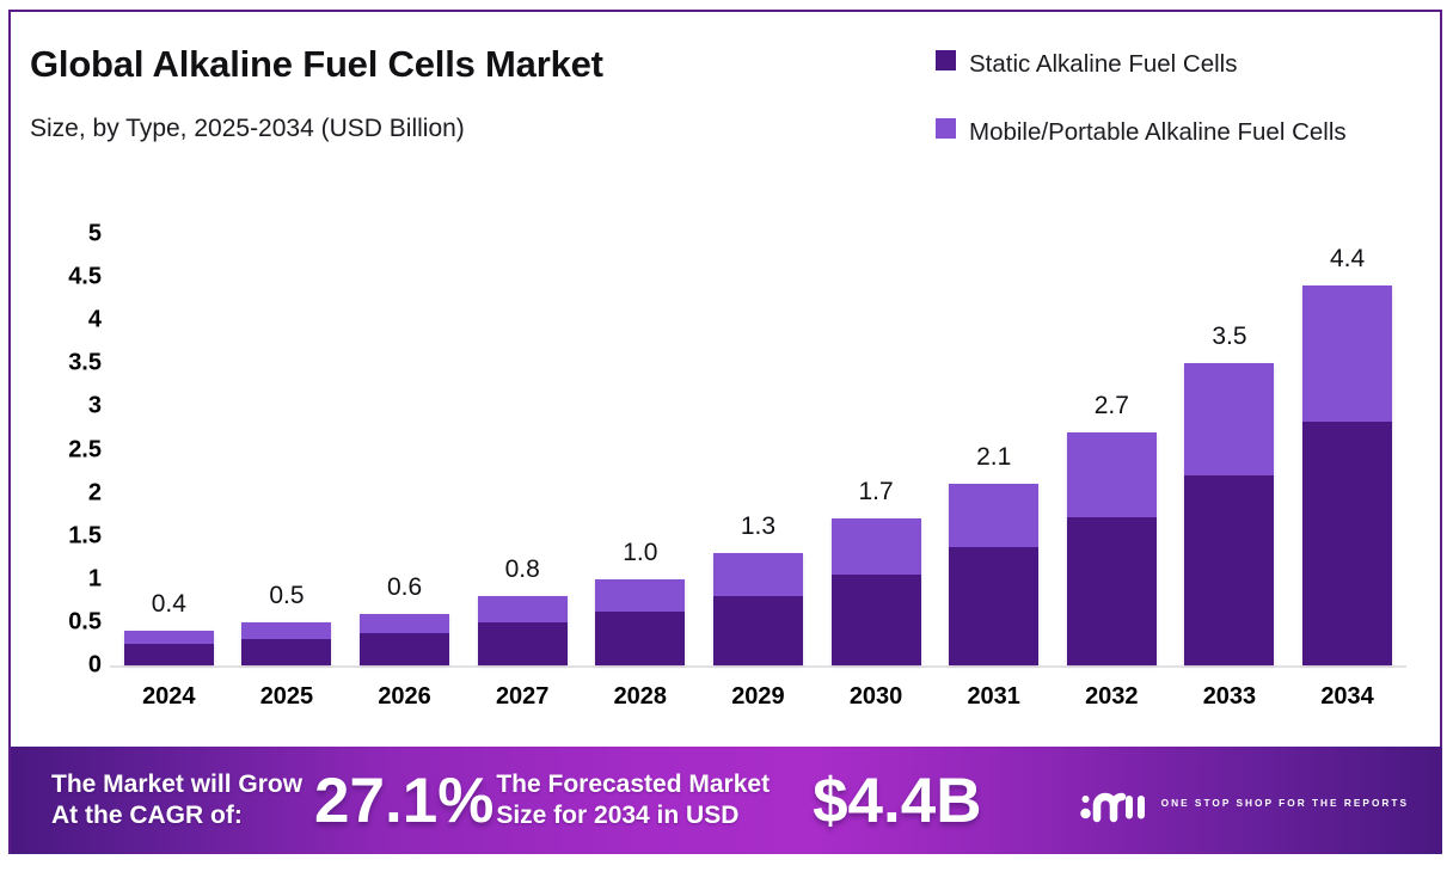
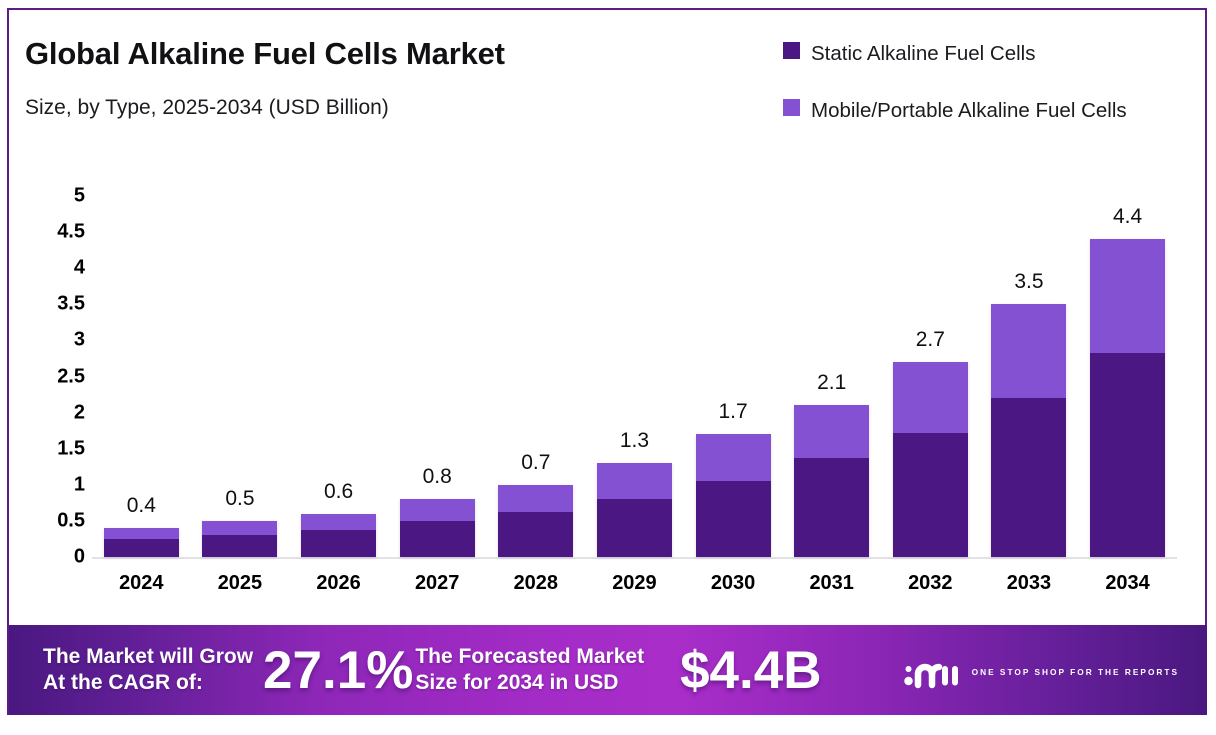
  Global Alkaline Fuel Cells Market
  Size, by Type, 2025-2034 (USD Billion)
  Static Alkaline Fuel Cells
  Mobile/Portable Alkaline Fuel Cells
  0
  0.5
  1
  1.5
  2
  2.5
  3
  3.5
  4
  4.5
  5
  0.4
  0.5
  0.6
  0.8
- 1.0
+ 0.7
  1.3
  1.7
  2.1
  2.7
  3.5
  4.4
  2024
  2025
  2026
  2027
  2028
  2029
  2030
  2031
  2032
  2033
  2034
  The Market will Grow
  At the CAGR of:
  27.1%
  The Forecasted Market
  Size for 2034 in USD
  $4.4B
  ONE STOP SHOP FOR THE REPORTS
